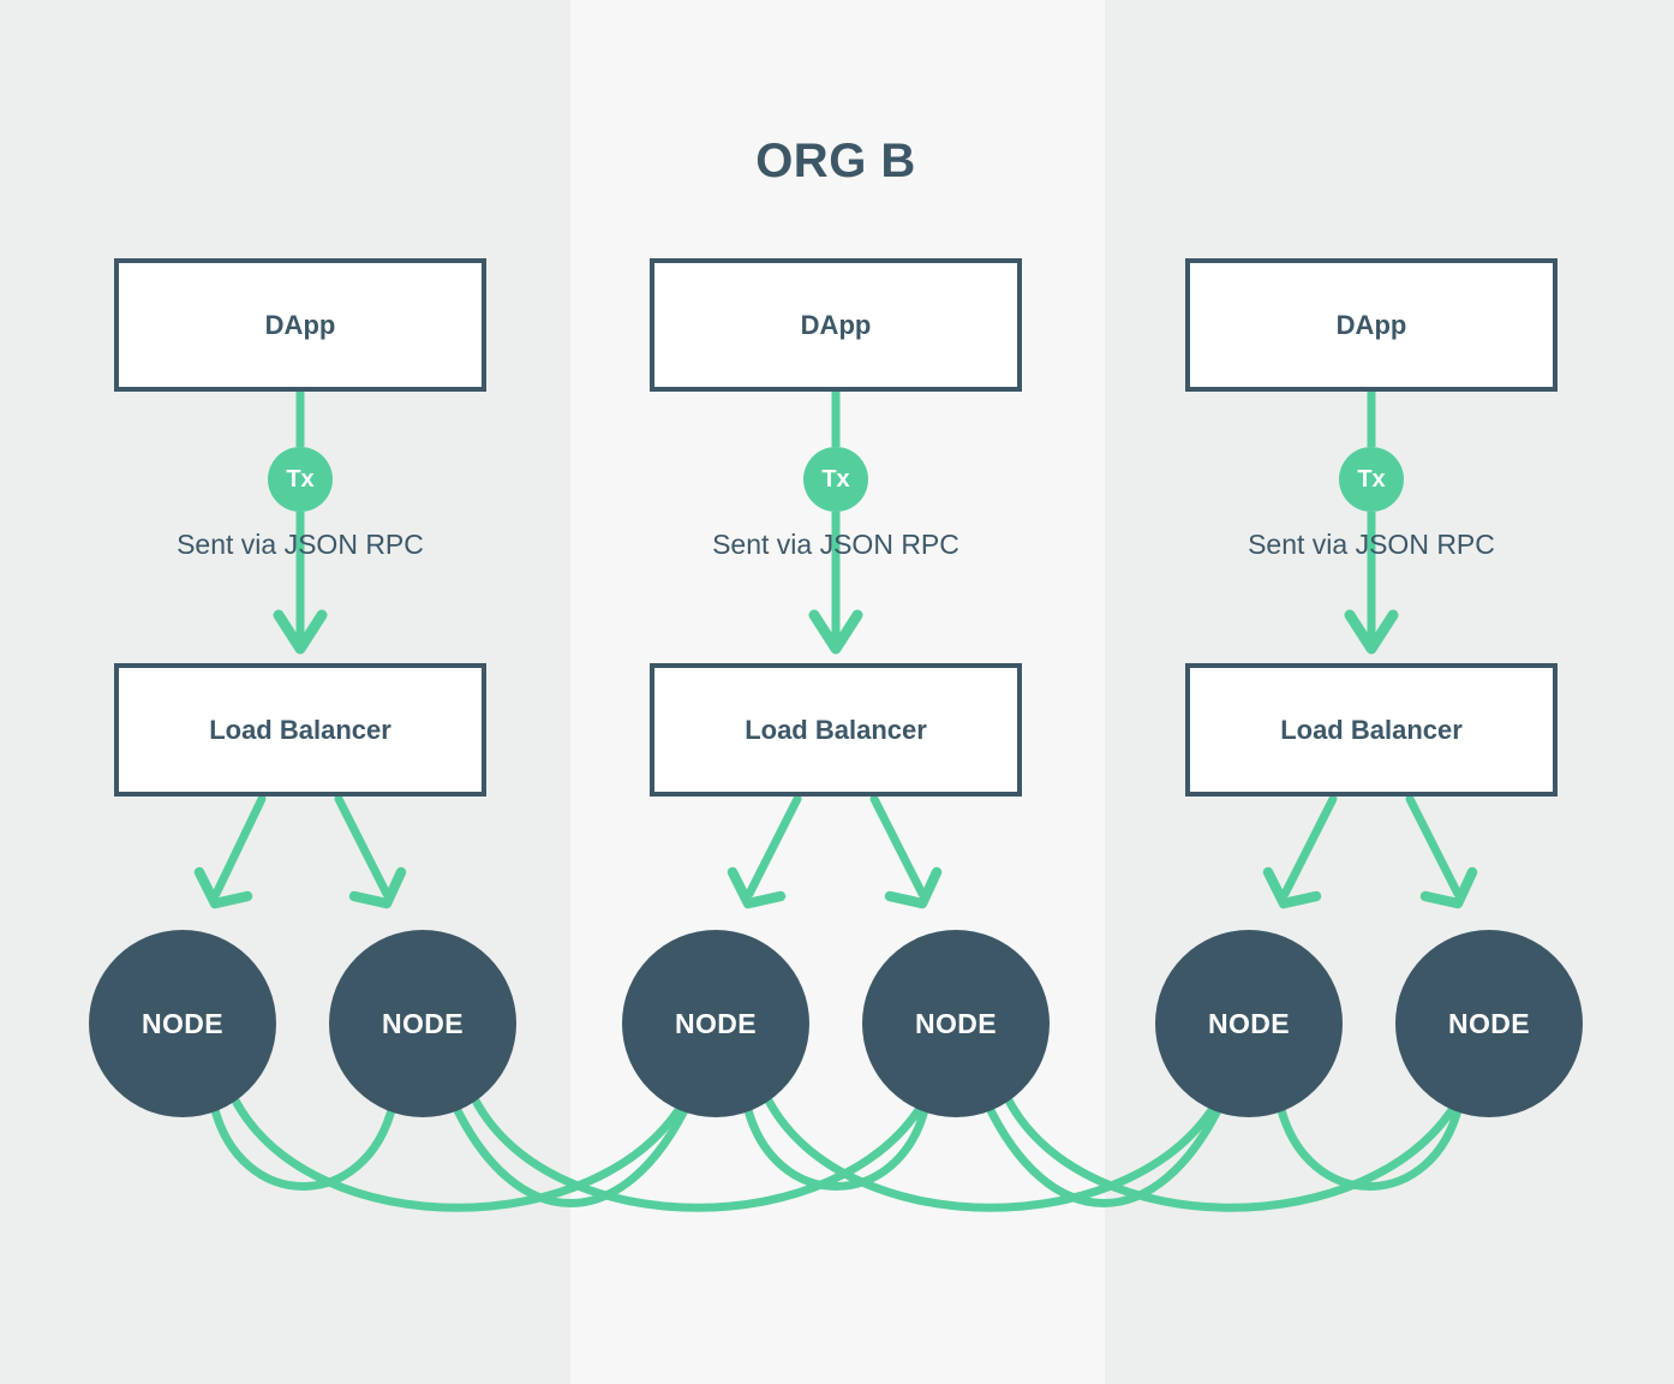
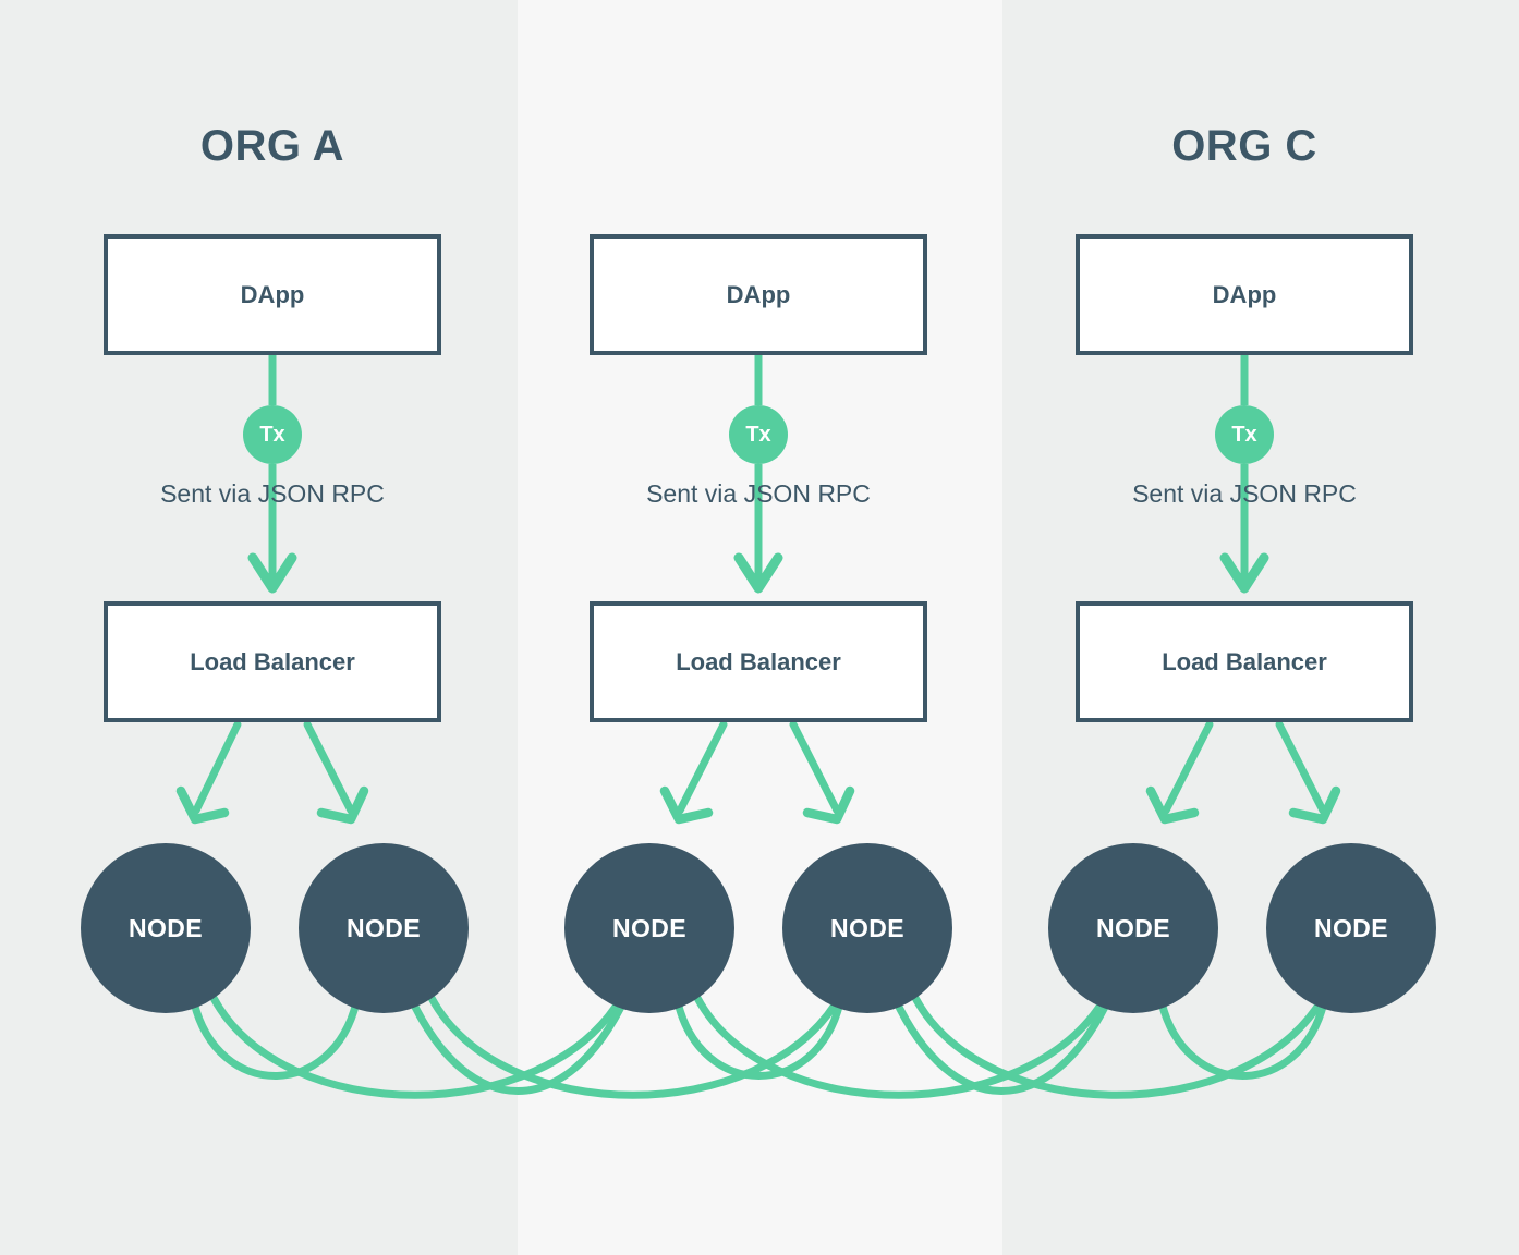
+ ORG A
  DApp
  Tx
  Sent via JSON RPC
  Load Balancer
  NODE
  NODE
- ORG B
  DApp
  Tx
  Sent via JSON RPC
  Load Balancer
  NODE
  NODE
+ ORG C
  DApp
  Tx
  Sent via JSON RPC
  Load Balancer
  NODE
  NODE
